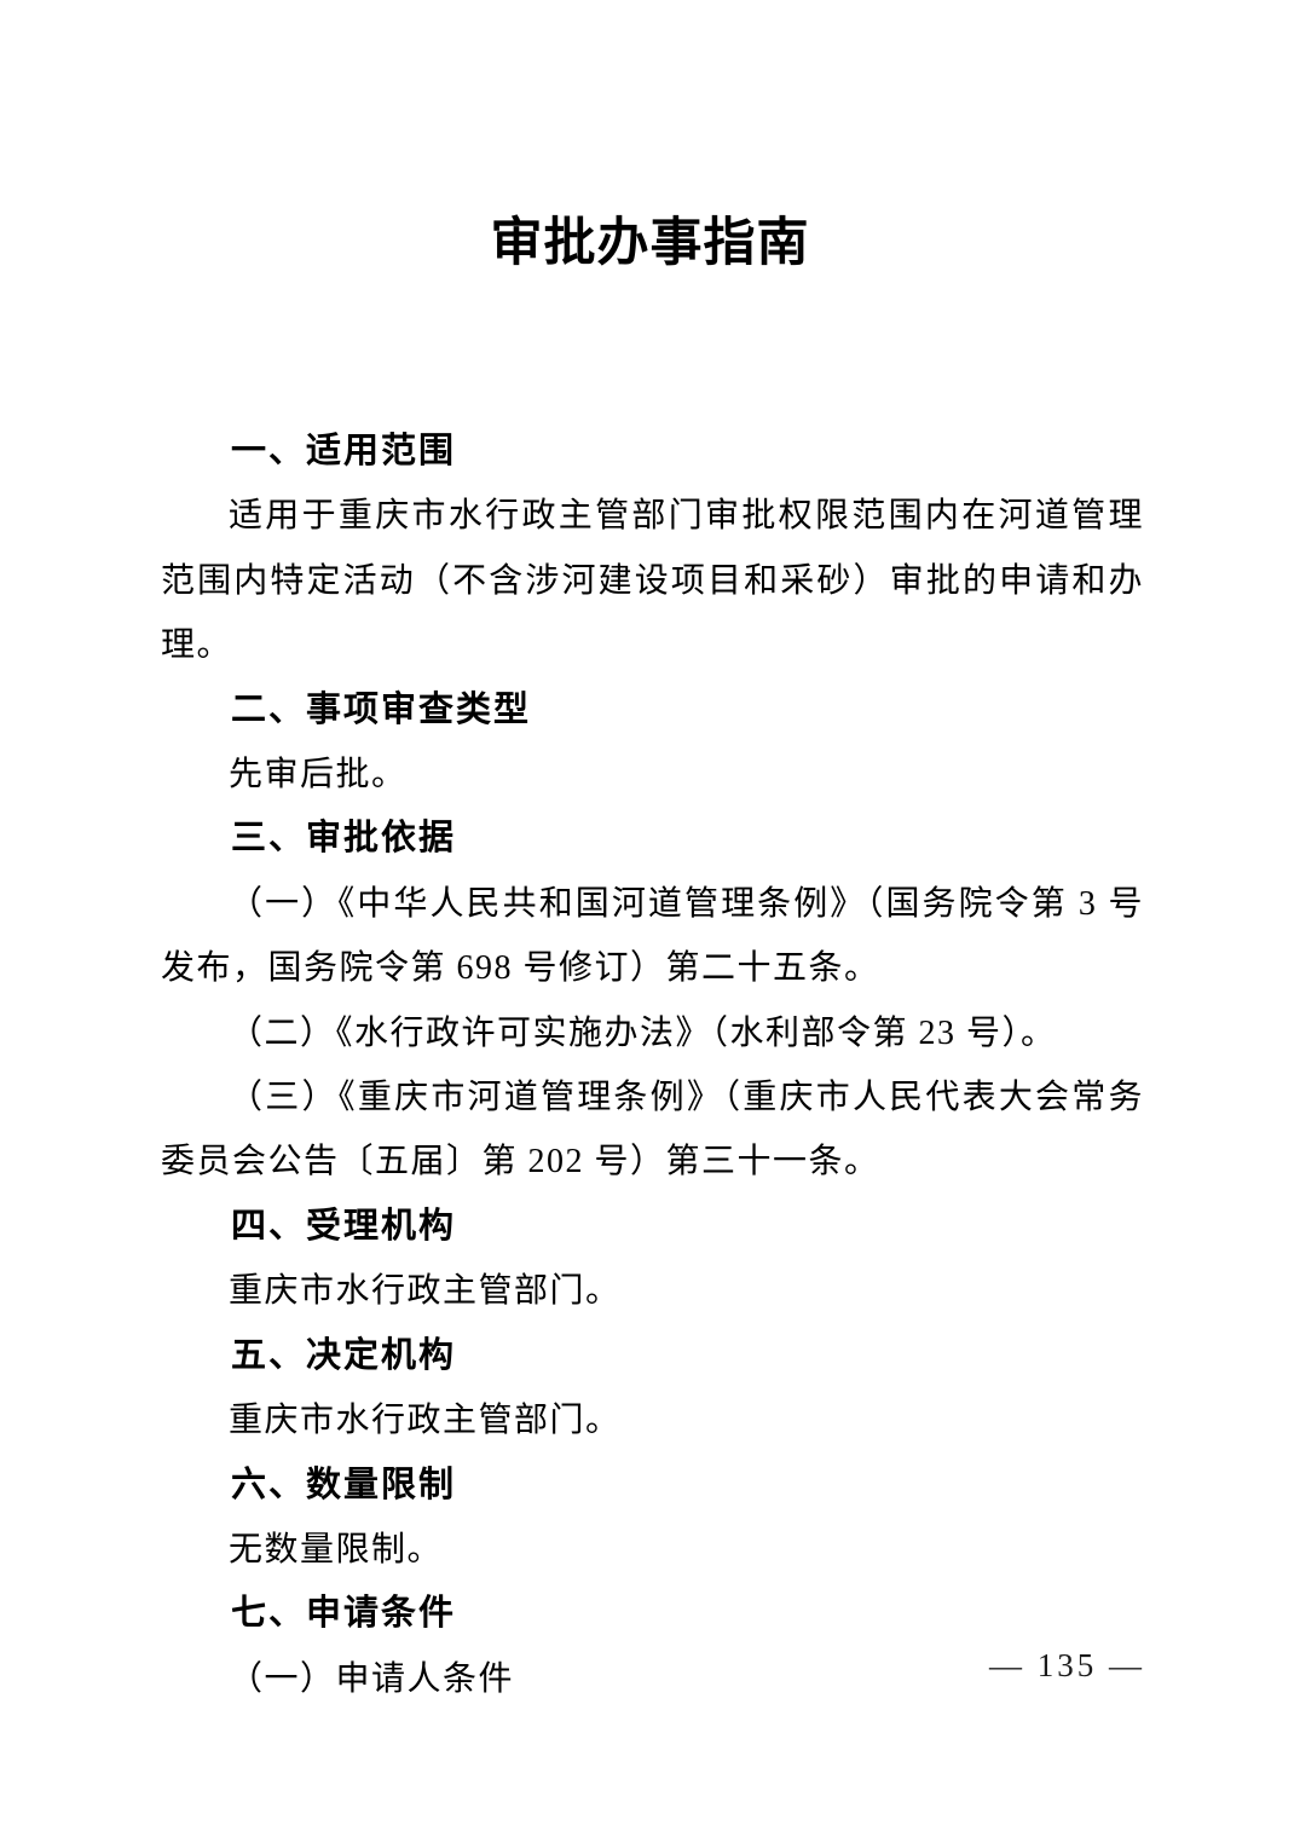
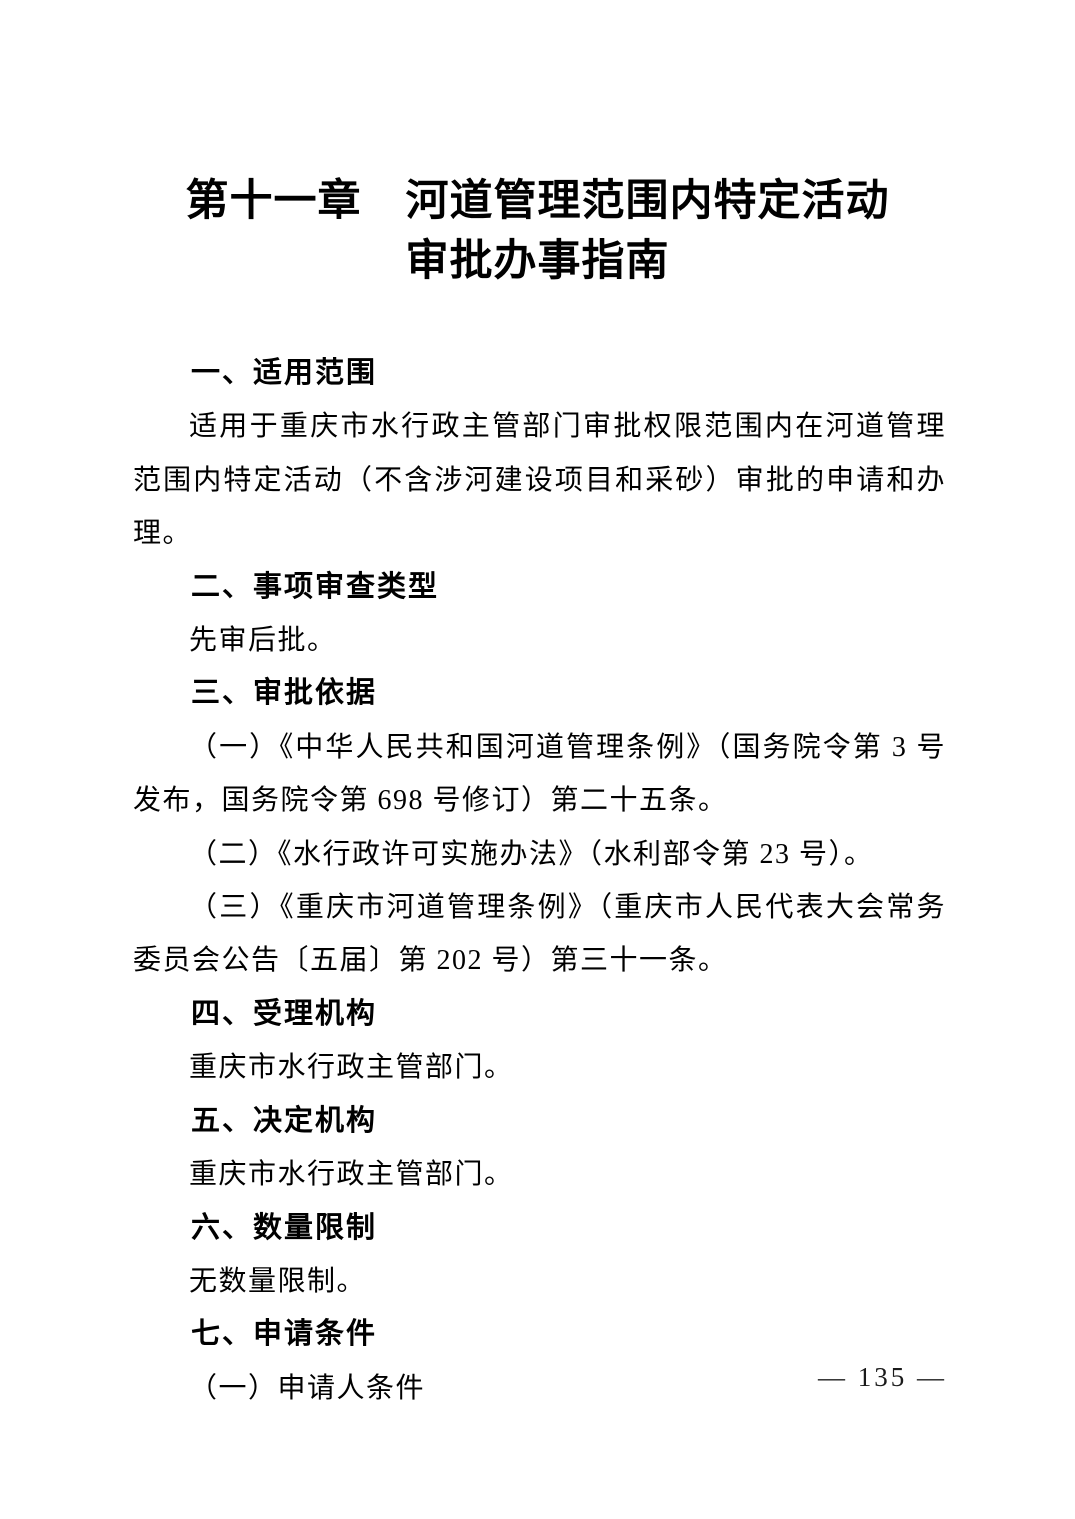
+ 第十一章 河道管理范围内特定活动
  审批办事指南
  一、适用范围
  适用于重庆市水行政主管部门审批权限范围内在河道管理范围内特定活动（不含涉河建设项目和采砂）审批的申请和办理。
  二、事项审查类型
  先审后批。
  三、审批依据
  （一）《中华人民共和国河道管理条例》（国务院令第 3 号发布，国务院令第 698 号修订）第二十五条。
  （二）《水行政许可实施办法》（水利部令第 23 号）。
  （三）《重庆市河道管理条例》（重庆市人民代表大会常务委员会公告〔五届〕第 202 号）第三十一条。
  四、受理机构
  重庆市水行政主管部门。
  五、决定机构
  重庆市水行政主管部门。
  六、数量限制
  无数量限制。
  七、申请条件
  （一）申请人条件
  — 135 —
